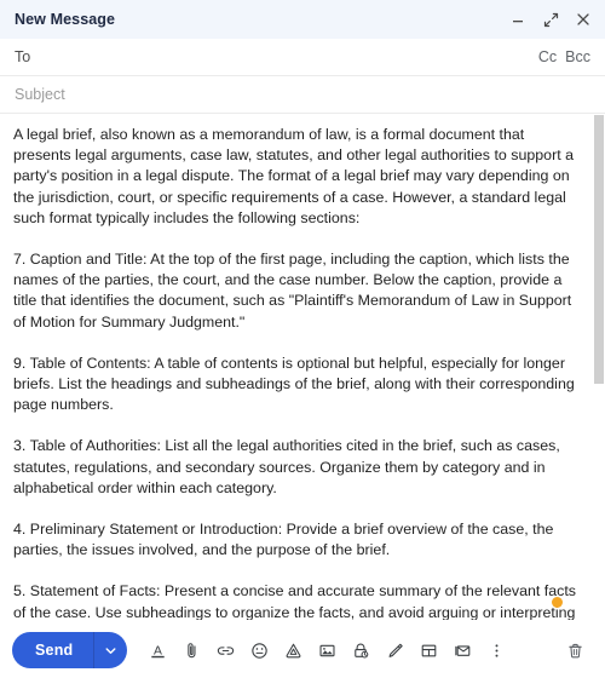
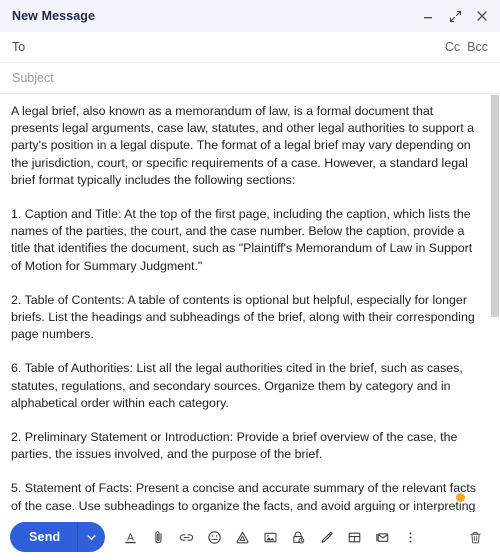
  New Message
  To
  Cc
  Bcc
  Subject
- A legal brief, also known as a memorandum of law, is a formal document that presents legal arguments, case law, statutes, and other legal authorities to support a party's position in a legal dispute. The format of a legal brief may vary depending on the jurisdiction, court, or specific requirements of a case. However, a standard legal such format typically includes the following sections:
+ A legal brief, also known as a memorandum of law, is a formal document that presents legal arguments, case law, statutes, and other legal authorities to support a party's position in a legal dispute. The format of a legal brief may vary depending on the jurisdiction, court, or specific requirements of a case. However, a standard legal brief format typically includes the following sections:
- 7. Caption and Title: At the top of the first page, including the caption, which lists the names of the parties, the court, and the case number. Below the caption, provide a title that identifies the document, such as "Plaintiff's Memorandum of Law in Support of Motion for Summary Judgment."
+ 1. Caption and Title: At the top of the first page, including the caption, which lists the names of the parties, the court, and the case number. Below the caption, provide a title that identifies the document, such as "Plaintiff's Memorandum of Law in Support of Motion for Summary Judgment."
- 9. Table of Contents: A table of contents is optional but helpful, especially for longer briefs. List the headings and subheadings of the brief, along with their corresponding page numbers.
+ 2. Table of Contents: A table of contents is optional but helpful, especially for longer briefs. List the headings and subheadings of the brief, along with their corresponding page numbers.
- 3. Table of Authorities: List all the legal authorities cited in the brief, such as cases, statutes, regulations, and secondary sources. Organize them by category and in alphabetical order within each category.
+ 6. Table of Authorities: List all the legal authorities cited in the brief, such as cases, statutes, regulations, and secondary sources. Organize them by category and in alphabetical order within each category.
- 4. Preliminary Statement or Introduction: Provide a brief overview of the case, the parties, the issues involved, and the purpose of the brief.
+ 2. Preliminary Statement or Introduction: Provide a brief overview of the case, the parties, the issues involved, and the purpose of the brief.
  5. Statement of Facts: Present a concise and accurate summary of the relevant facts of the case. Use subheadings to organize the facts, and avoid arguing or interpreting
  Send
  A
